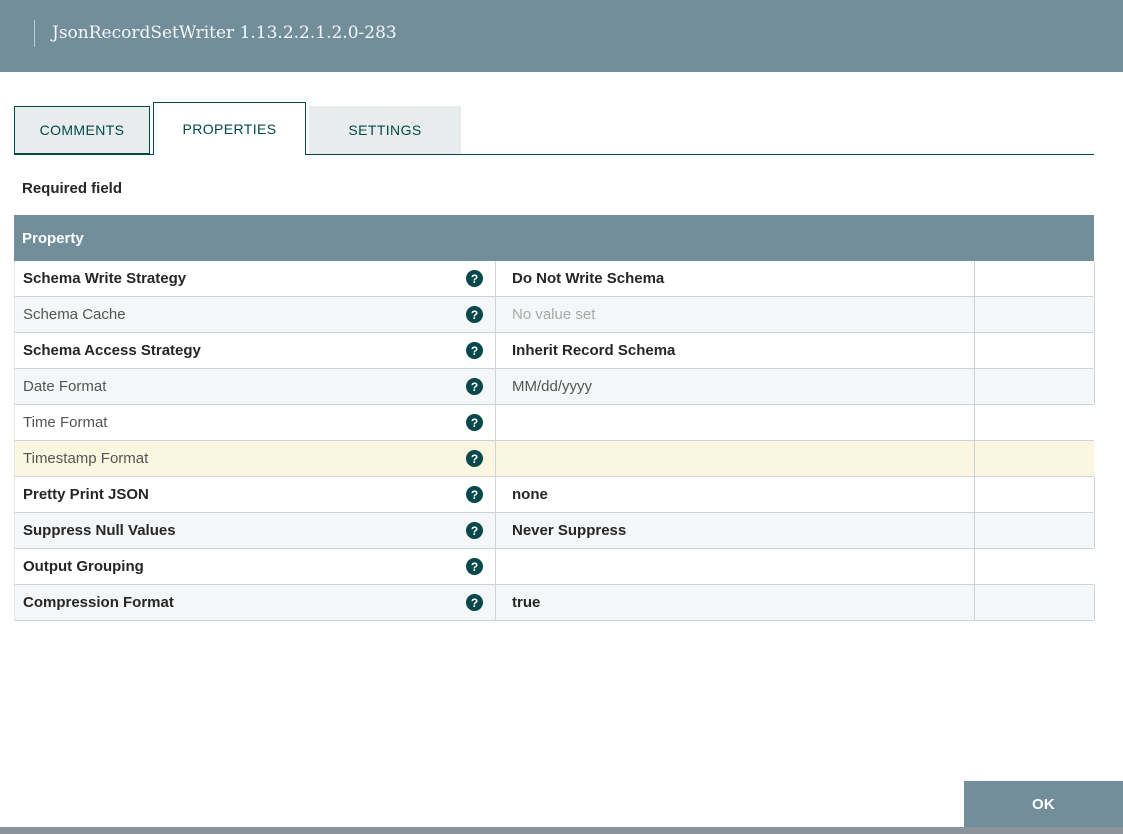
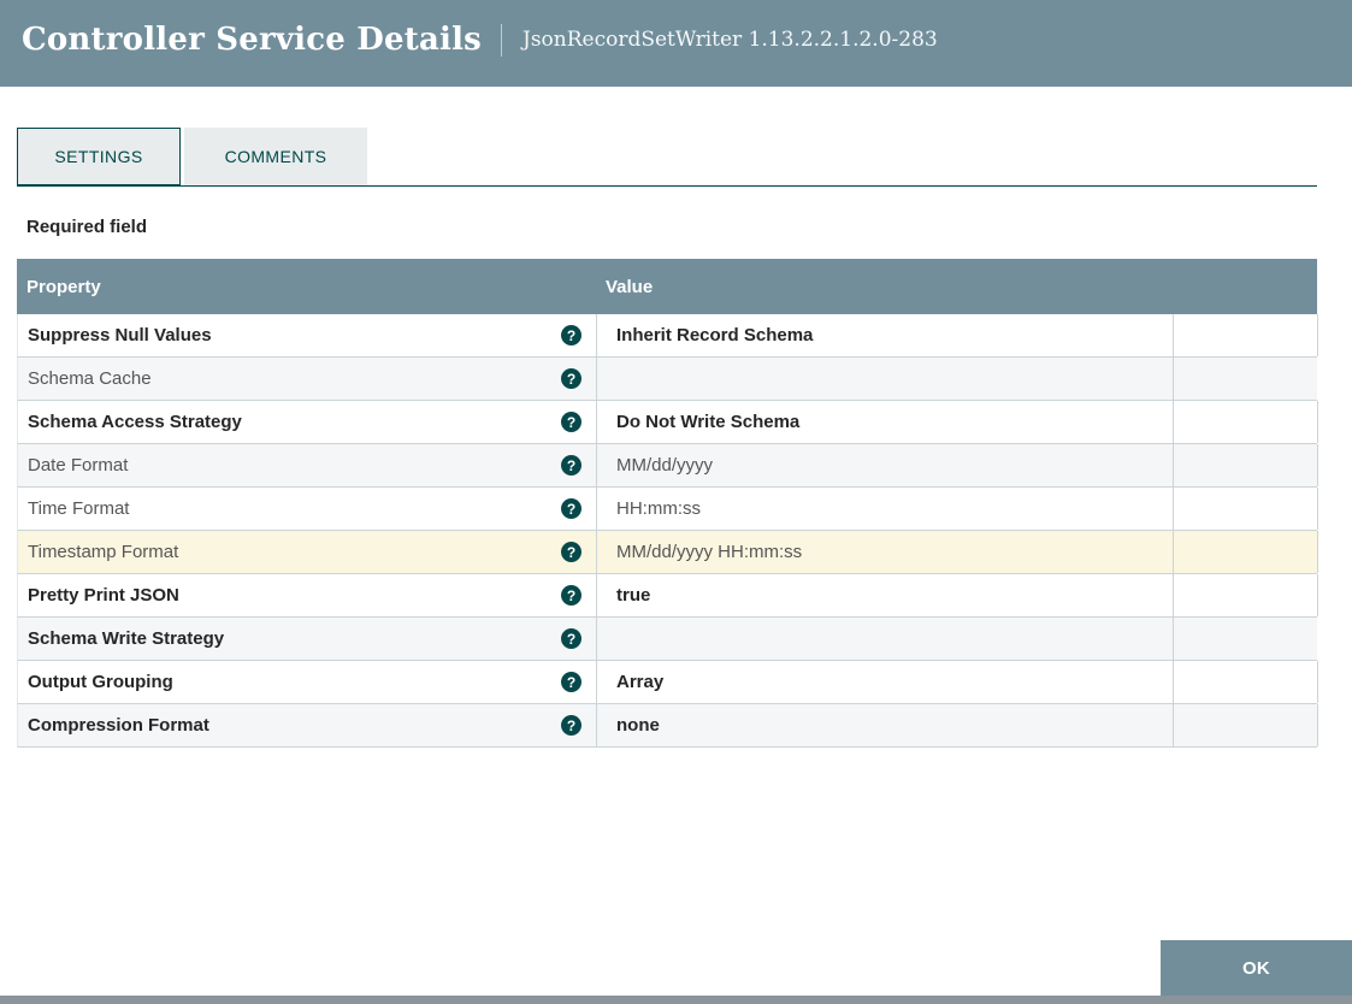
+ Controller Service Details
  JsonRecordSetWriter 1.13.2.2.1.2.0-283
- COMMENTS
+ SETTINGS
- PROPERTIES
- SETTINGS
+ COMMENTS
  Required field
  Property
+ Value
- Schema Write Strategy
+ Suppress Null Values
  ?
- Do Not Write Schema
+ Inherit Record Schema
  Schema Cache
  ?
- No value set
  Schema Access Strategy
  ?
- Inherit Record Schema
+ Do Not Write Schema
  Date Format
  ?
  MM/dd/yyyy
  Time Format
  ?
+ HH:mm:ss
  Timestamp Format
  ?
+ MM/dd/yyyy HH:mm:ss
  Pretty Print JSON
  ?
- none
+ true
- Suppress Null Values
+ Schema Write Strategy
  ?
- Never Suppress
  Output Grouping
  ?
+ Array
  Compression Format
  ?
- true
+ none
  OK
